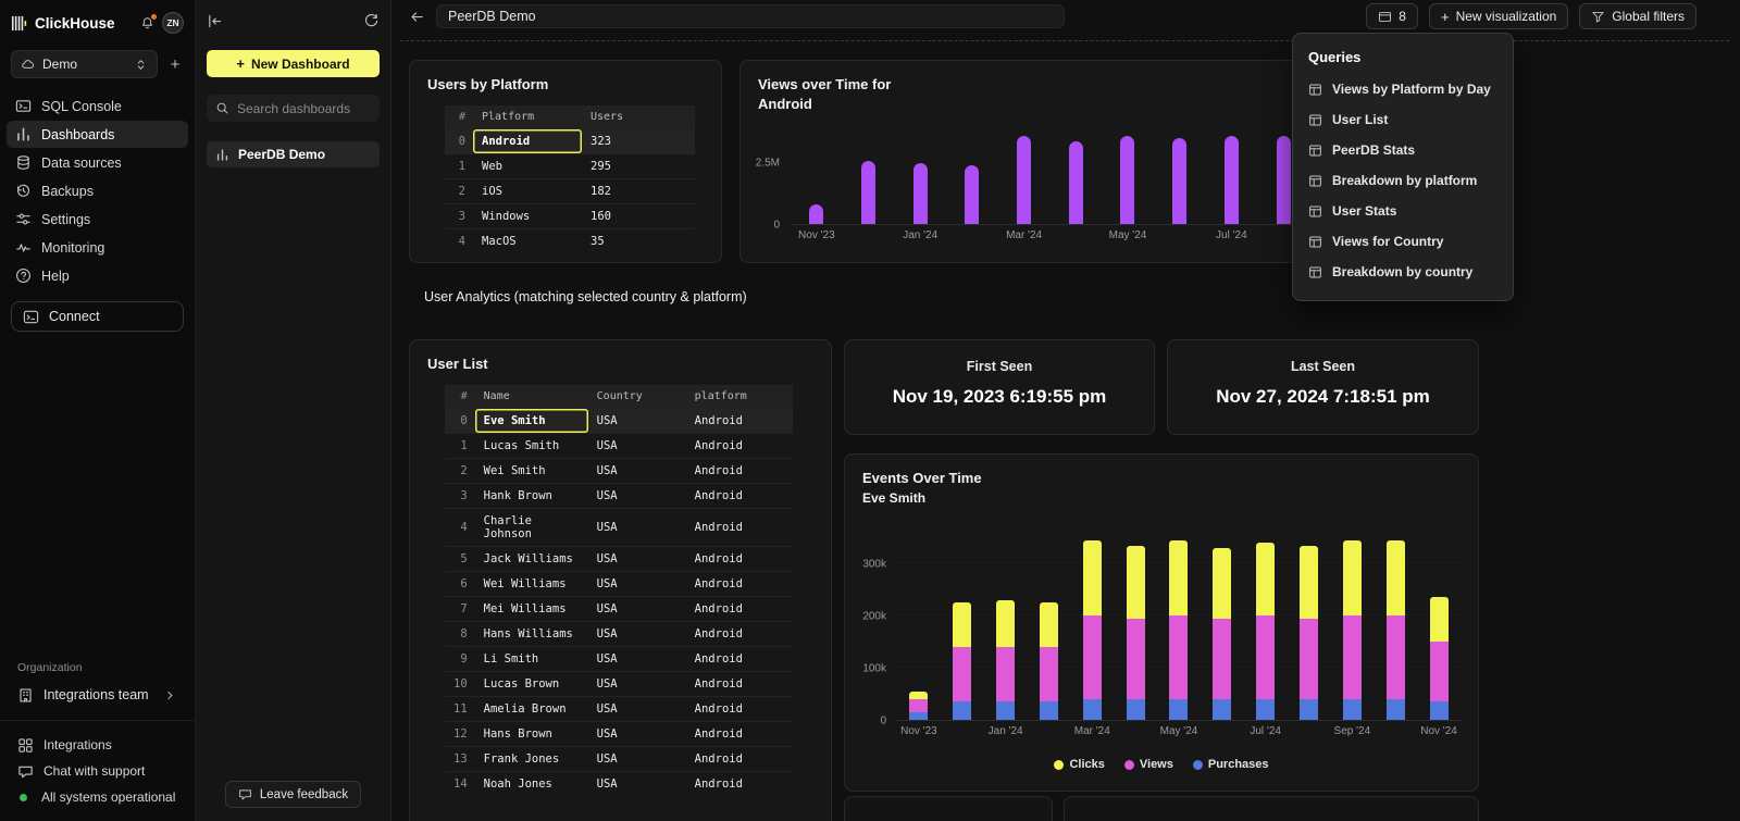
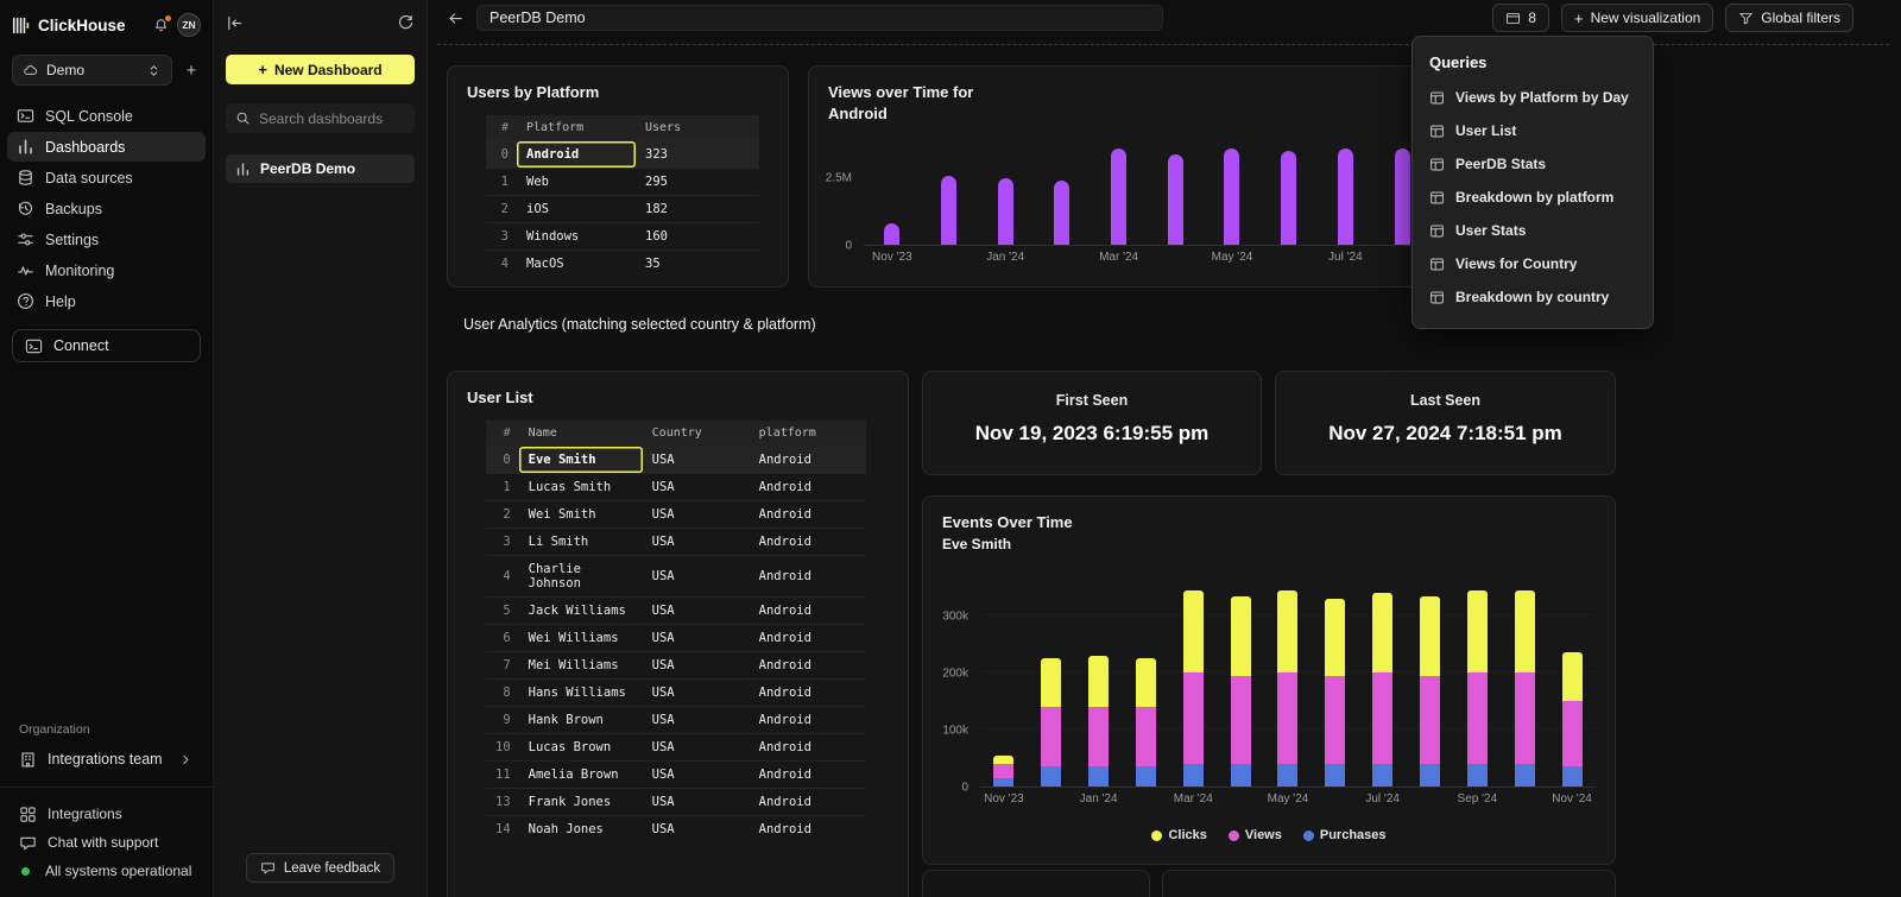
  ClickHouse
  ZN
  Demo
  +
  SQL Console
  Dashboards
  Data sources
  Backups
  Settings
  Monitoring
  Help
  Connect
  Organization
  Integrations team
  Integrations
  Chat with support
  All systems operational
  +
  New Dashboard
  Search dashboards
  PeerDB Demo
  Leave feedback
  PeerDB Demo
  8
  +
  New visualization
  Global filters
  Users by Platform
  #	Platform	Users
  0	Android	323
  1	Web	295
  2	iOS	182
  3	Windows	160
  4	MacOS	35
  Views over Time for
  Android
  2.5M
  0
  Nov '23
  Jan '24
  Mar '24
  May '24
  Jul '24
  User Analytics (matching selected country & platform)
  User List
  #	Name	Country	platform
  0	Eve Smith	USA	Android
  1	Lucas Smith	USA	Android
  2	Wei Smith	USA	Android
- 3	Hank Brown	USA	Android
+ 3	Li Smith	USA	Android
  4	Charlie Johnson	USA	Android
  5	Jack Williams	USA	Android
  6	Wei Williams	USA	Android
  7	Mei Williams	USA	Android
  8	Hans Williams	USA	Android
- 9	Li Smith	USA	Android
+ 9	Hank Brown	USA	Android
  10	Lucas Brown	USA	Android
  11	Amelia Brown	USA	Android
- 12	Hans Brown	USA	Android
  13	Frank Jones	USA	Android
  14	Noah Jones	USA	Android
  First Seen
  Nov 19, 2023 6:19:55 pm
  Last Seen
  Nov 27, 2024 7:18:51 pm
  Events Over Time
  Eve Smith
  300k
  200k
  100k
  0
  Nov '23
  Jan '24
  Mar '24
  May '24
  Jul '24
  Sep '24
  Nov '24
  Clicks
  Views
  Purchases
  Queries
  Views by Platform by Day
  User List
  PeerDB Stats
  Breakdown by platform
  User Stats
  Views for Country
  Breakdown by country
